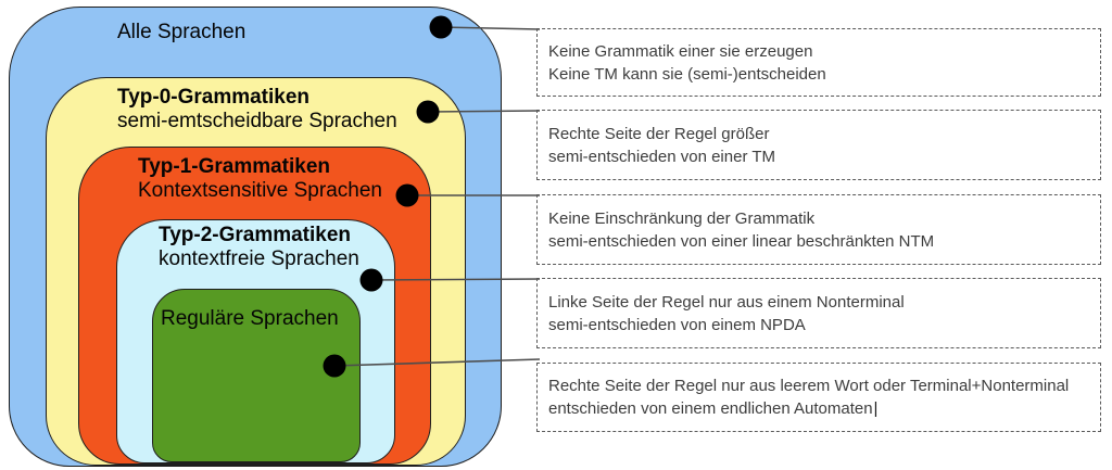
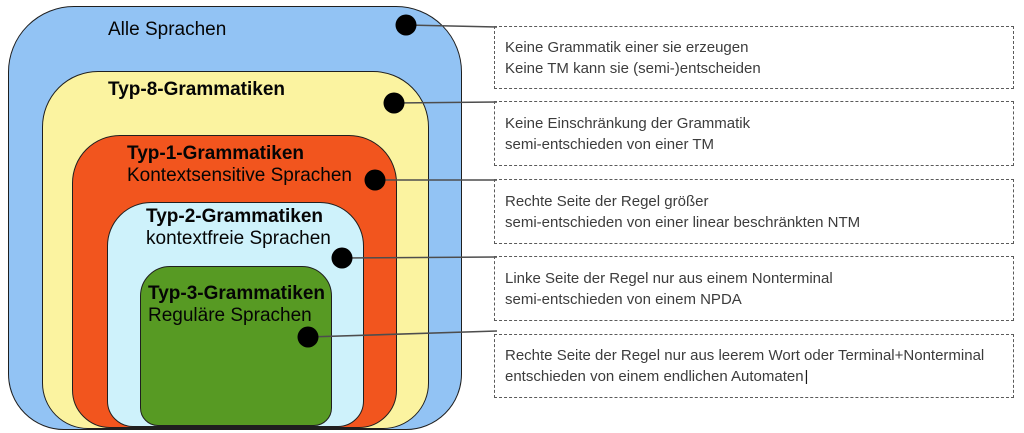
  Alle Sprachen
- Typ-0-Grammatiken
+ Typ-8-Grammatiken
- semi-emtscheidbare Sprachen
  Typ-1-Grammatiken
  Kontextsensitive Sprachen
  Typ-2-Grammatiken
  kontextfreie Sprachen
+ Typ-3-Grammatiken
  Reguläre Sprachen
  Keine Grammatik einer sie erzeugen
  Keine TM kann sie (semi-)entscheiden
- Rechte Seite der Regel größer
+ Keine Einschränkung der Grammatik
  semi-entschieden von einer TM
- Keine Einschränkung der Grammatik
+ Rechte Seite der Regel größer
  semi-entschieden von einer linear beschränkten NTM
  Linke Seite der Regel nur aus einem Nonterminal
  semi-entschieden von einem NPDA
  Rechte Seite der Regel nur aus leerem Wort oder Terminal+Nonterminal
  entschieden von einem endlichen Automaten|
